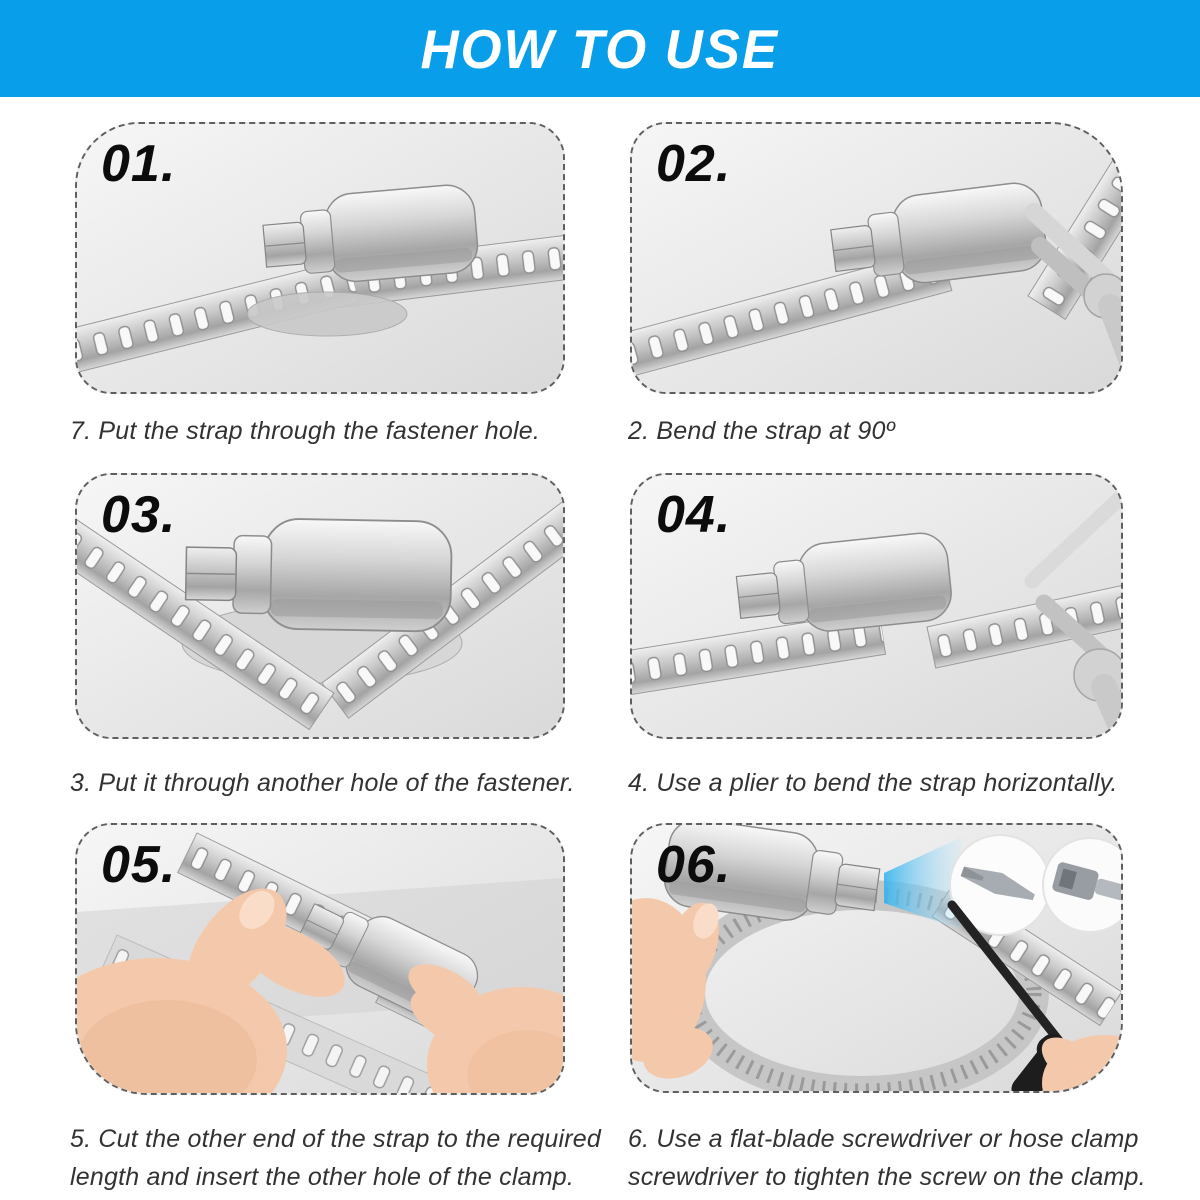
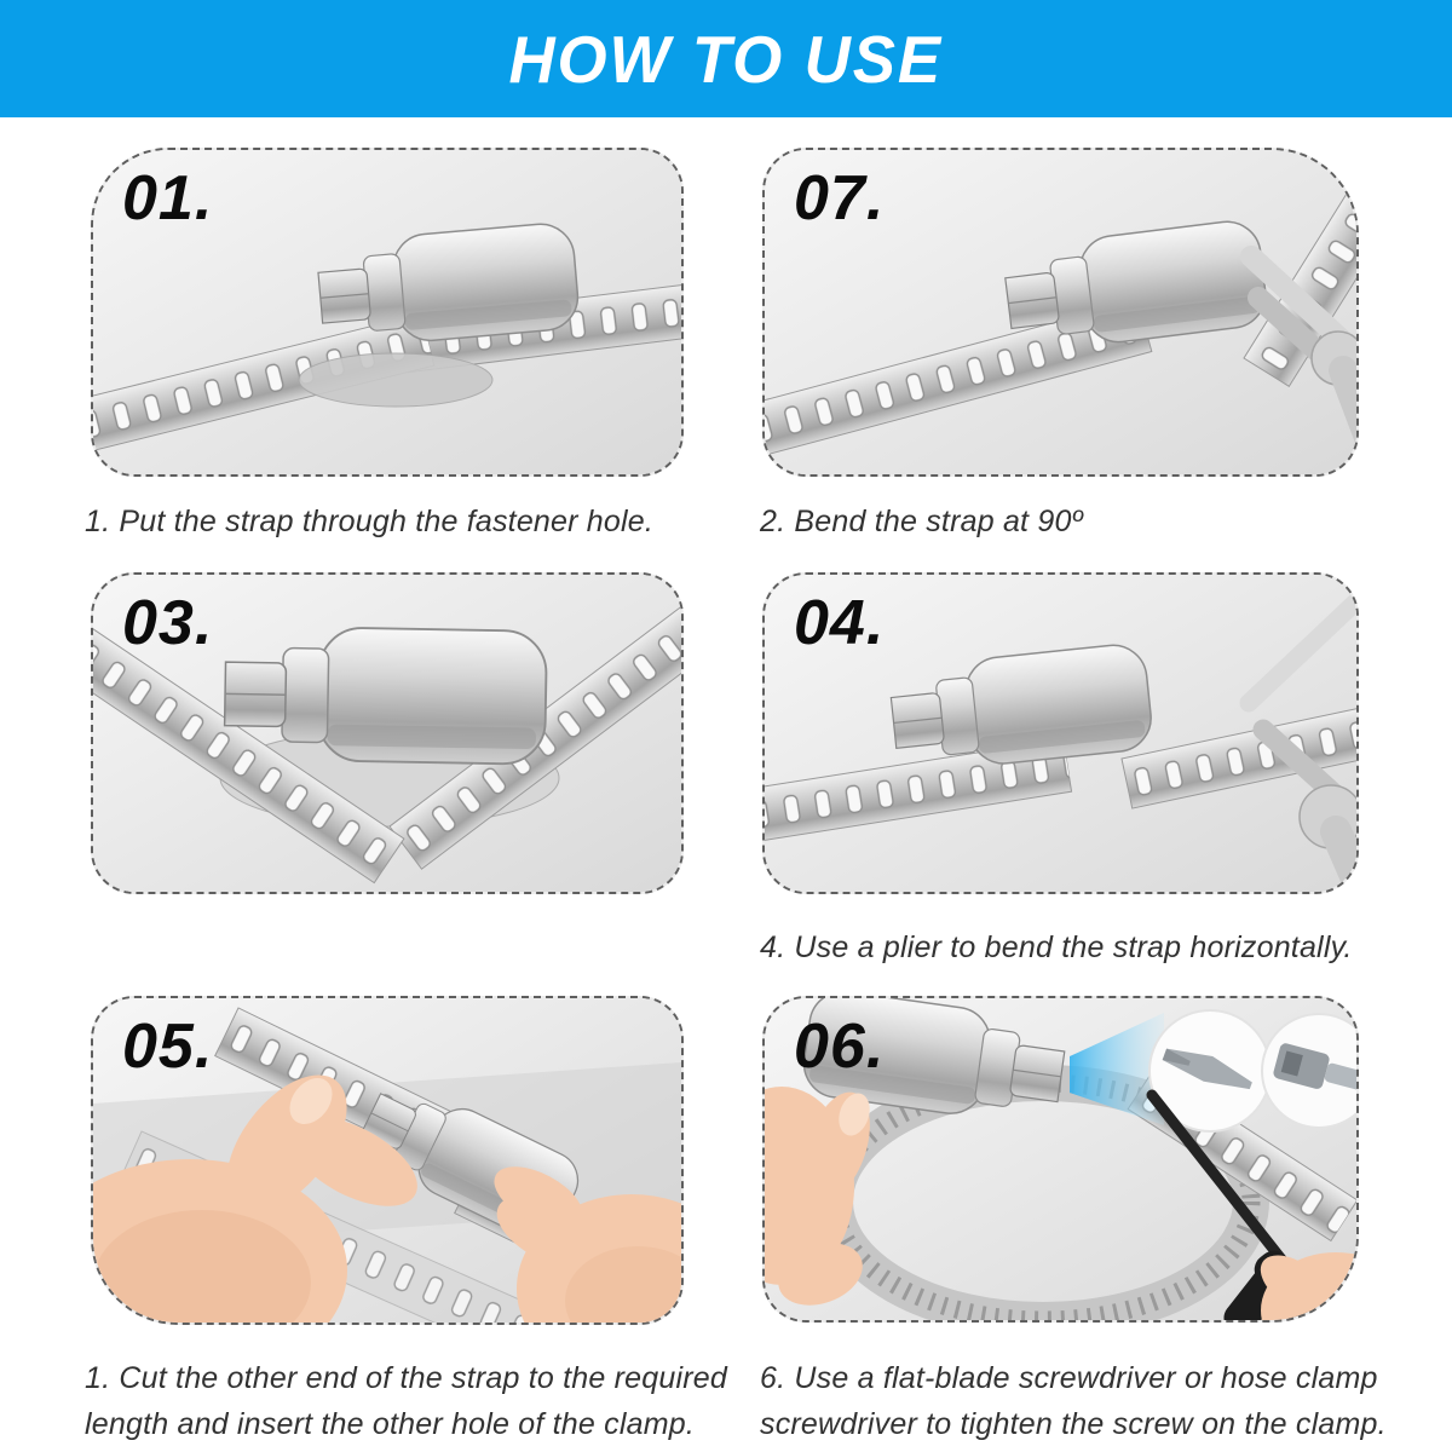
  HOW TO USE
  01.
- 02.
+ 07.
  03.
  04.
  05.
  06.
- 7. Put the strap through the fastener hole.
+ 1. Put the strap through the fastener hole.
  2. Bend the strap at 90º
- 3. Put it through another hole of the fastener.
  4. Use a plier to bend the strap horizontally.
- 5. Cut the other end of the strap to the required length and insert the other hole of the clamp.
+ 1. Cut the other end of the strap to the required length and insert the other hole of the clamp.
  6. Use a flat-blade screwdriver or hose clamp screwdriver to tighten the screw on the clamp.
